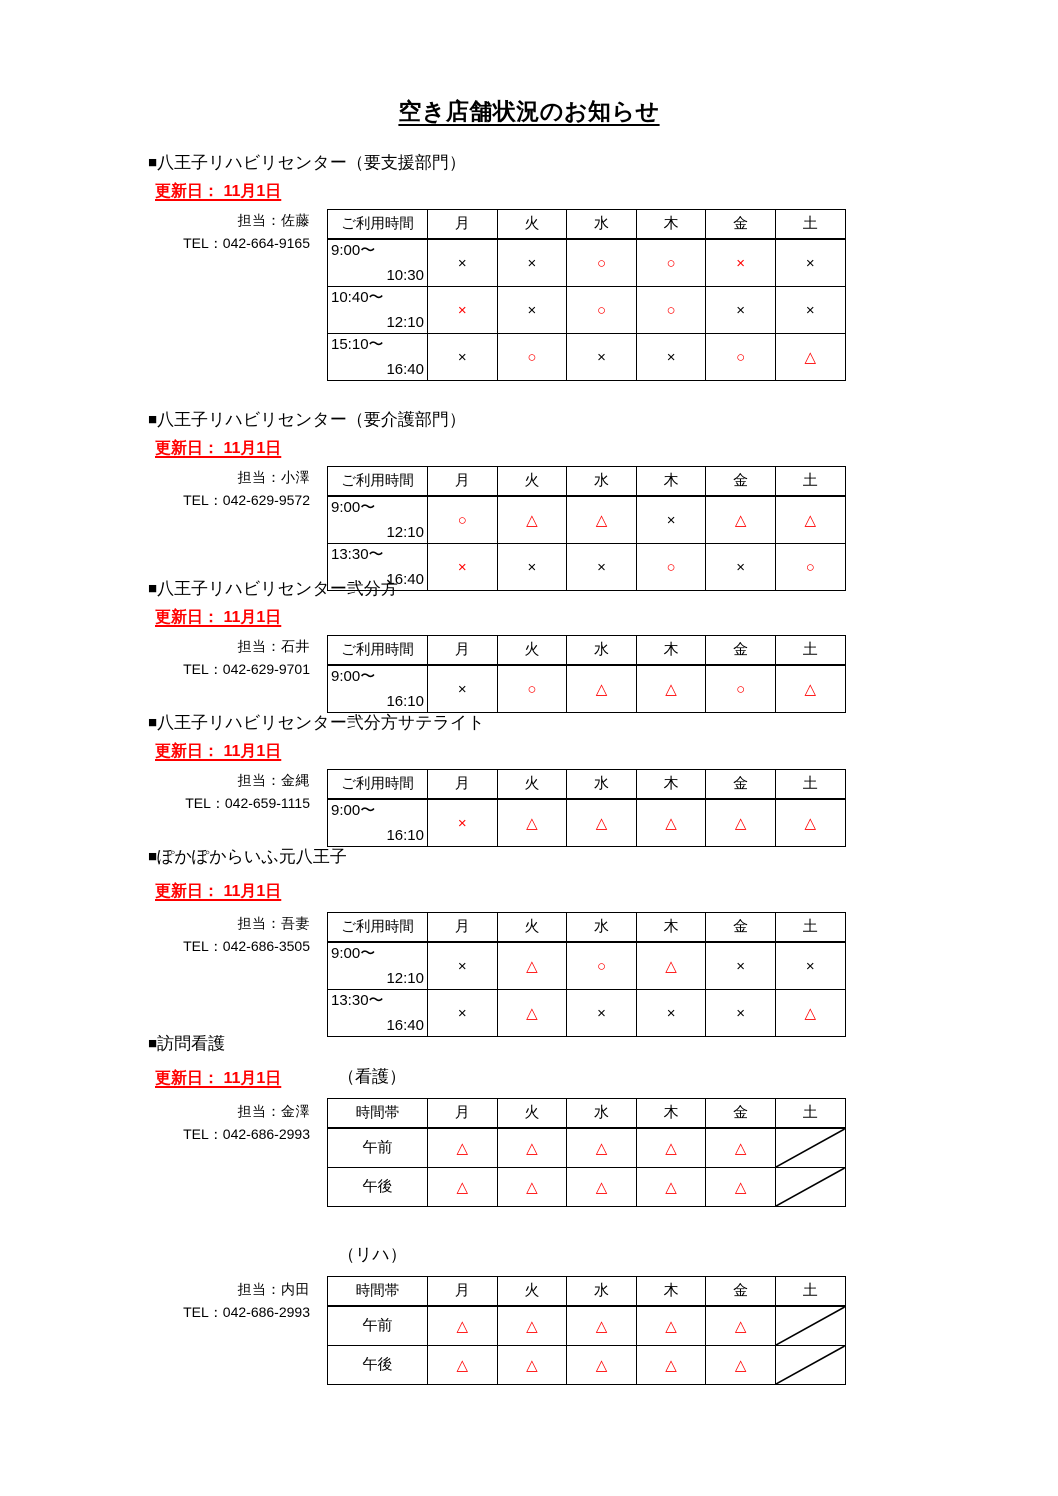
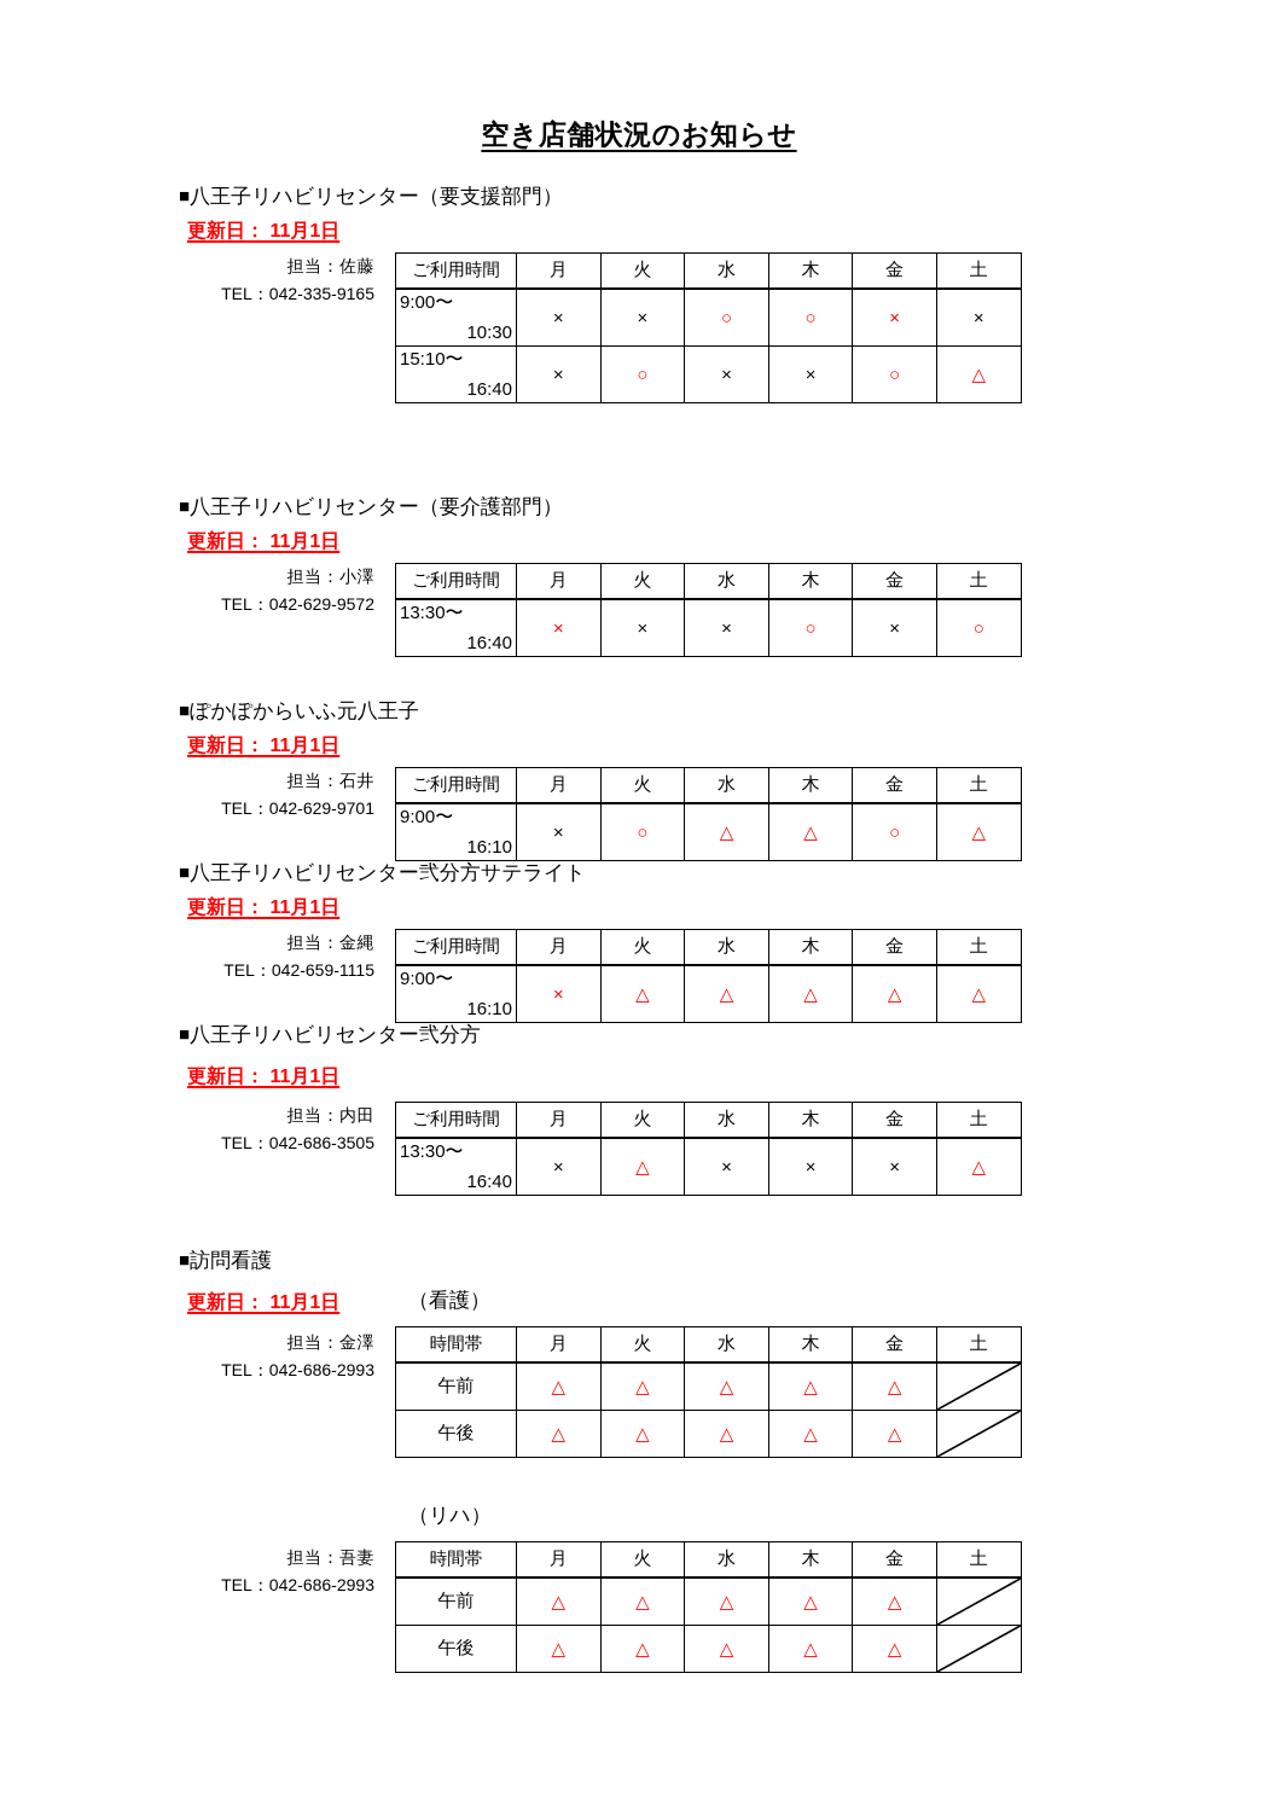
  空き店舗状況のお知らせ
  ■八王子リハビリセンター（要支援部門）
  更新日： 11月1日
  担当：佐藤
- TEL：042-664-9165
+ TEL：042-335-9165
  ご利用時間	月	火	水	木	金	土
  9:00〜10:30	×	×	○	○	×	×
- 10:40〜12:10	×	×	○	○	×	×
  15:10〜16:40	×	○	×	×	○	△
  ■八王子リハビリセンター（要介護部門）
  更新日： 11月1日
  担当：小澤
  TEL：042-629-9572
  ご利用時間	月	火	水	木	金	土
- 9:00〜12:10	○	△	△	×	△	△
  13:30〜16:40	×	×	×	○	×	○
- ■八王子リハビリセンター弐分方
+ ■ぽかぽからいふ元八王子
  更新日： 11月1日
  担当：石井
  TEL：042-629-9701
  ご利用時間	月	火	水	木	金	土
  9:00〜16:10	×	○	△	△	○	△
  ■八王子リハビリセンター弐分方サテライト
  更新日： 11月1日
  担当：金縄
  TEL：042-659-1115
  ご利用時間	月	火	水	木	金	土
  9:00〜16:10	×	△	△	△	△	△
- ■ぽかぽからいふ元八王子
+ ■八王子リハビリセンター弐分方
  更新日： 11月1日
- 担当：吾妻
+ 担当：内田
  TEL：042-686-3505
  ご利用時間	月	火	水	木	金	土
- 9:00〜12:10	×	△	○	△	×	×
  13:30〜16:40	×	△	×	×	×	△
  ■訪問看護
  更新日： 11月1日
  （看護）
  担当：金澤
  TEL：042-686-2993
  時間帯	月	火	水	木	金	土
  午前	△	△	△	△	△
  午後	△	△	△	△	△
  （リハ）
- 担当：内田
+ 担当：吾妻
  TEL：042-686-2993
  時間帯	月	火	水	木	金	土
  午前	△	△	△	△	△
  午後	△	△	△	△	△
